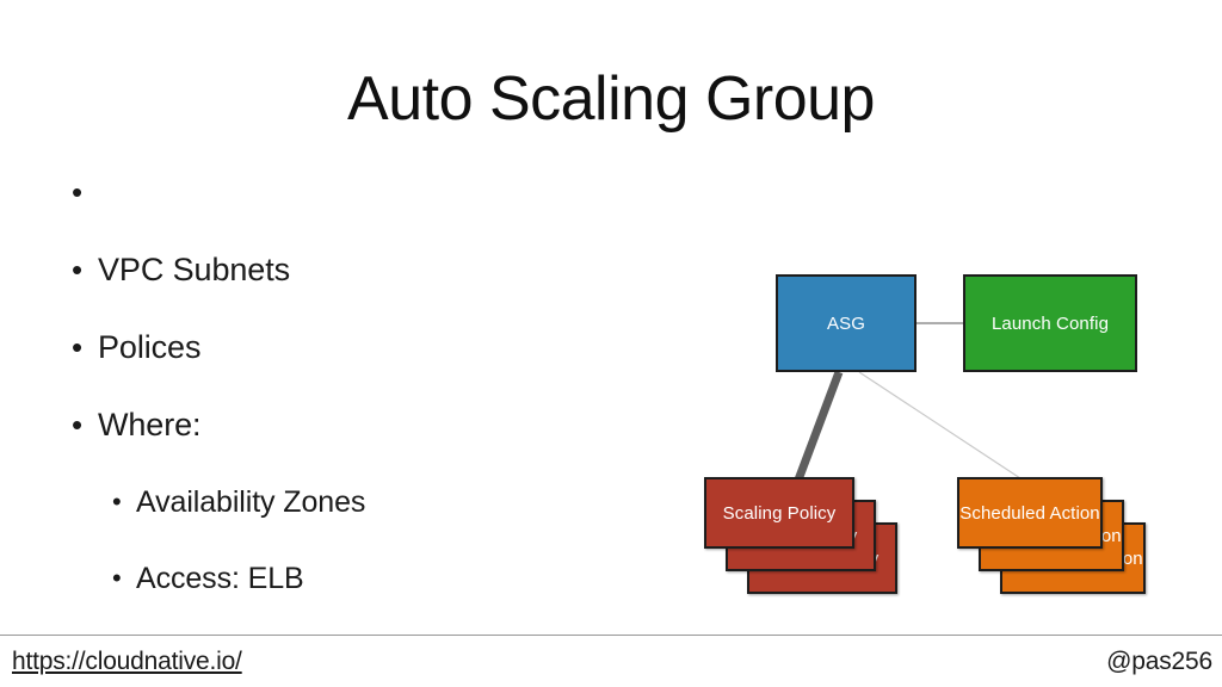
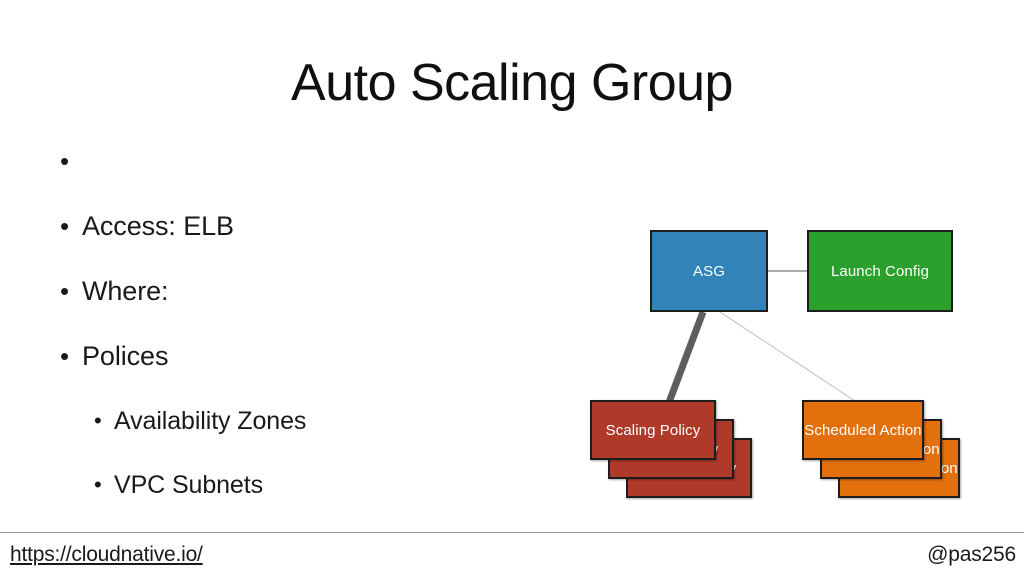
  Auto Scaling Group
  •
  •
- VPC Subnets
+ Access: ELB
  •
- Polices
+ Where:
  •
- Where:
+ Polices
  •
  Availability Zones
  •
- Access: ELB
+ VPC Subnets
  ASG
  Launch Config
  Scaling Policy
  Scheduled Action
  https://cloudnative.io/
  @pas256
